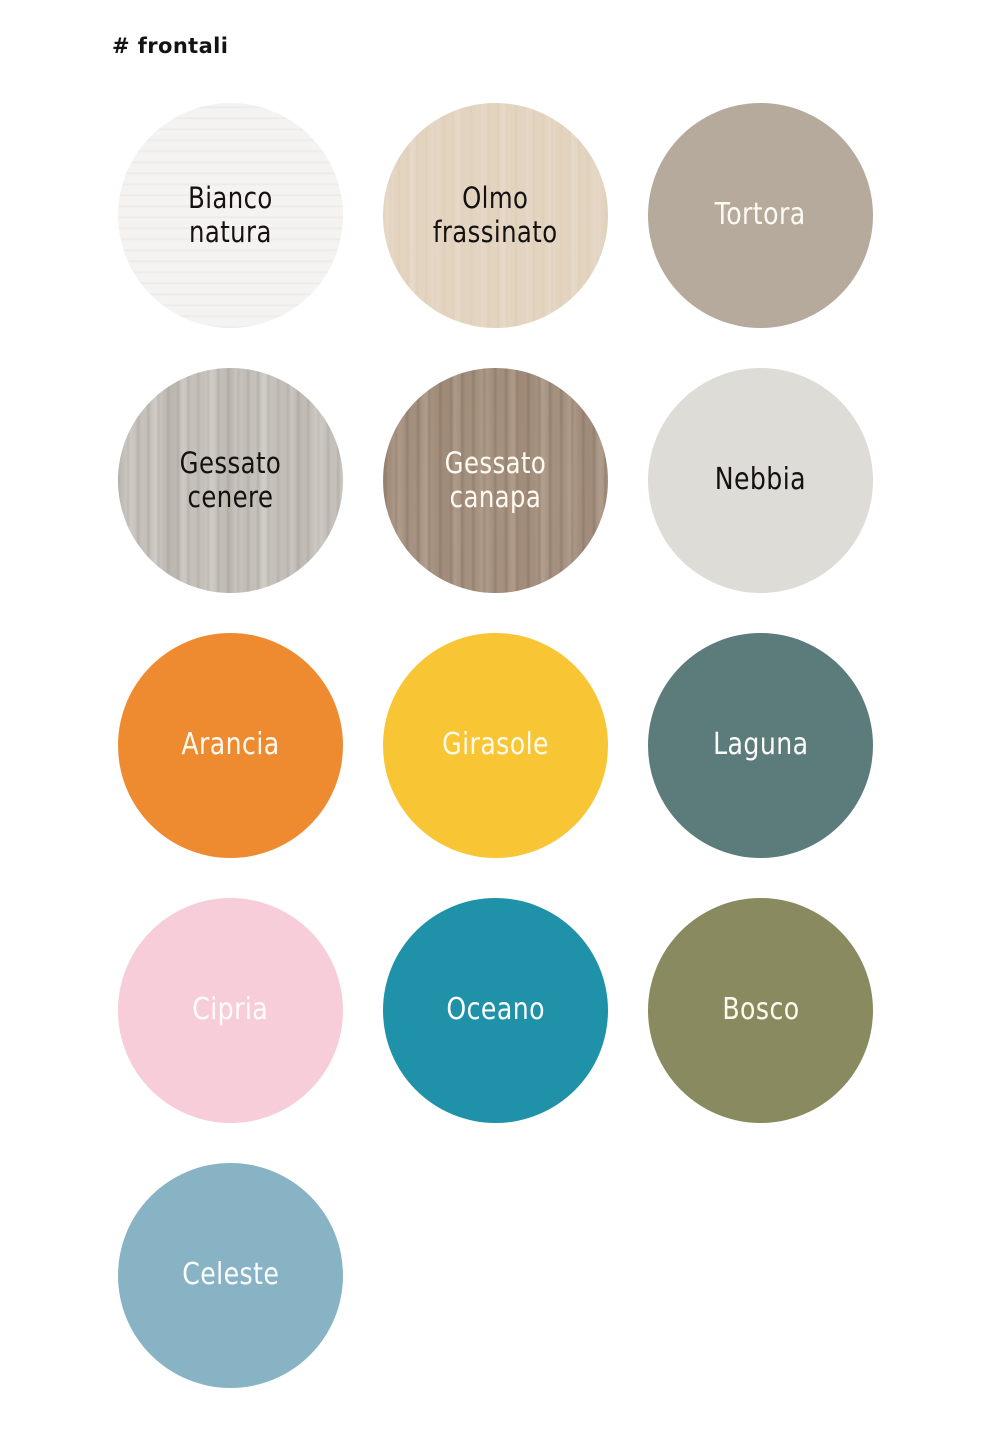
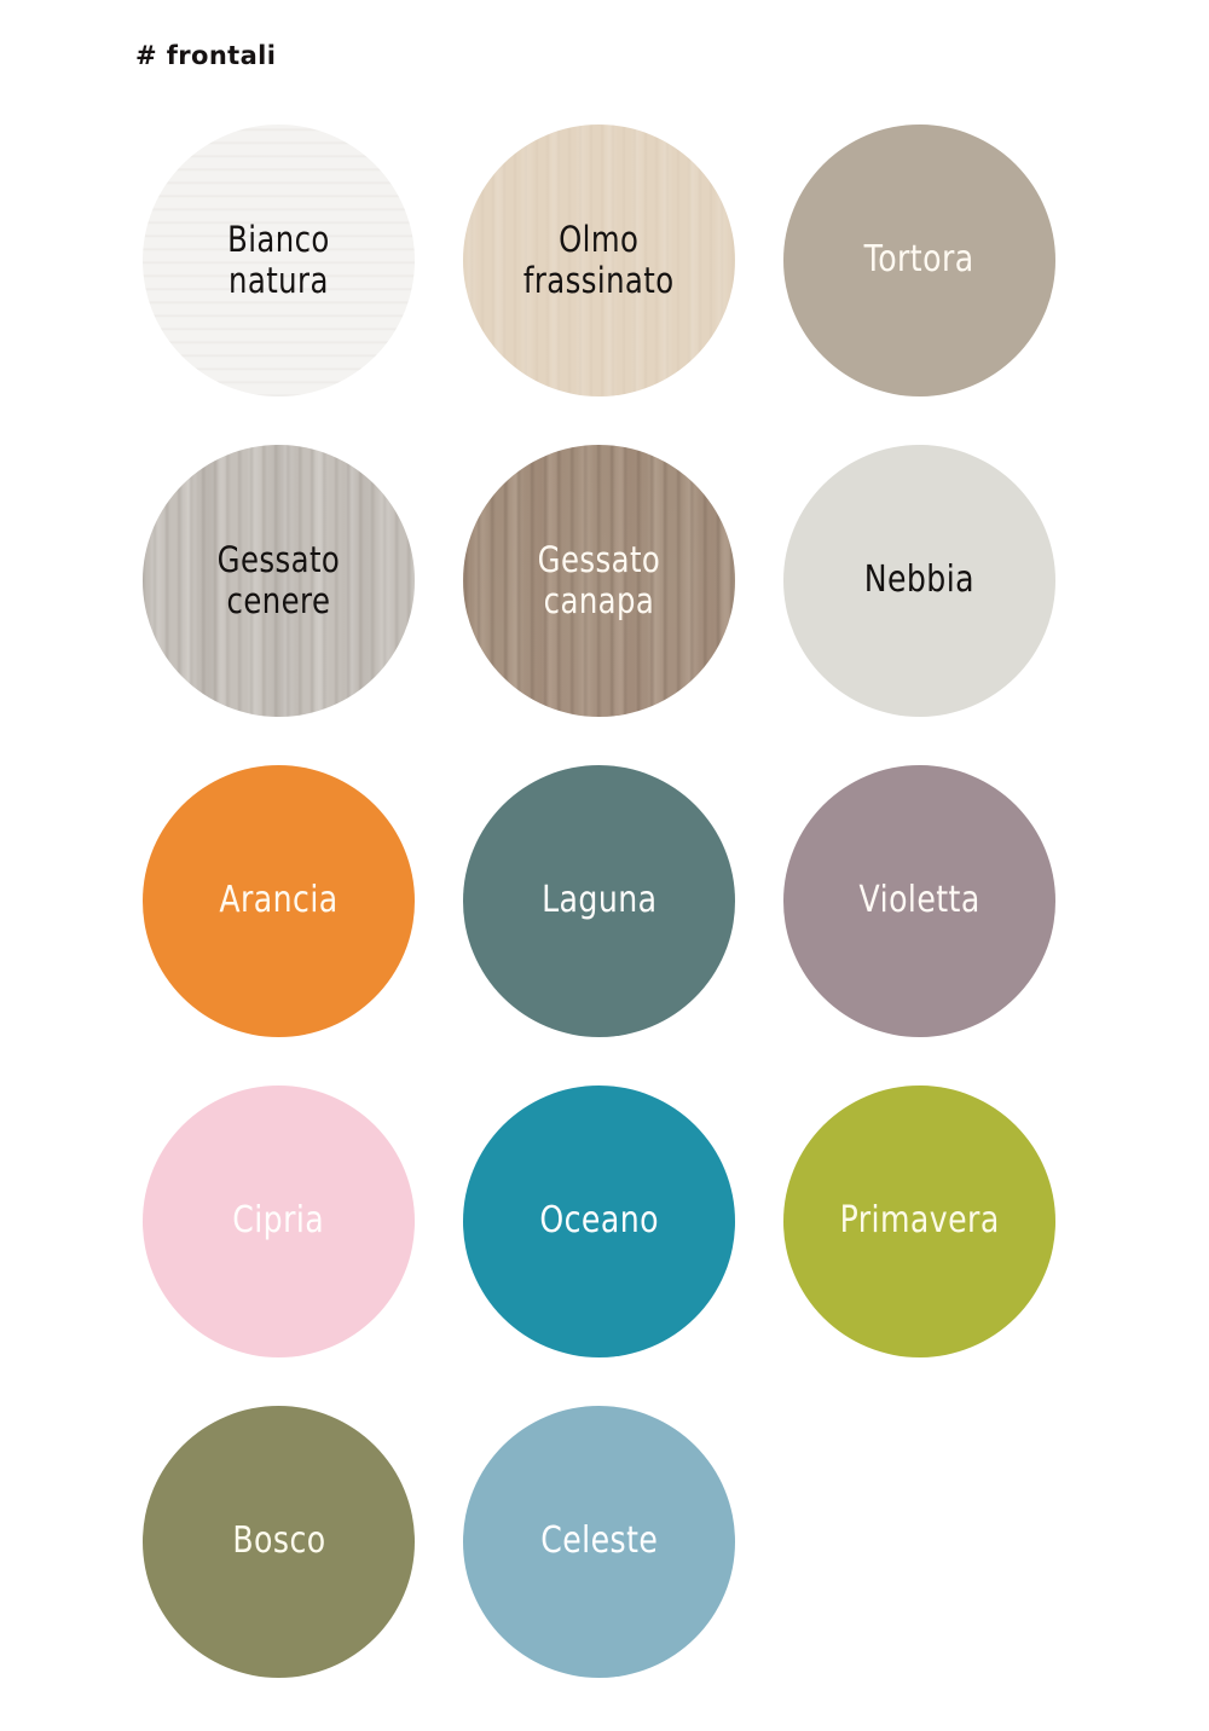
  # frontali
  Bianco
  natura
  Olmo
  frassinato
  Tortora
  Gessato
  cenere
  Gessato
  canapa
  Nebbia
  Arancia
- Girasole
  Laguna
+ Violetta
  Cipria
  Oceano
+ Primavera
  Bosco
  Celeste
